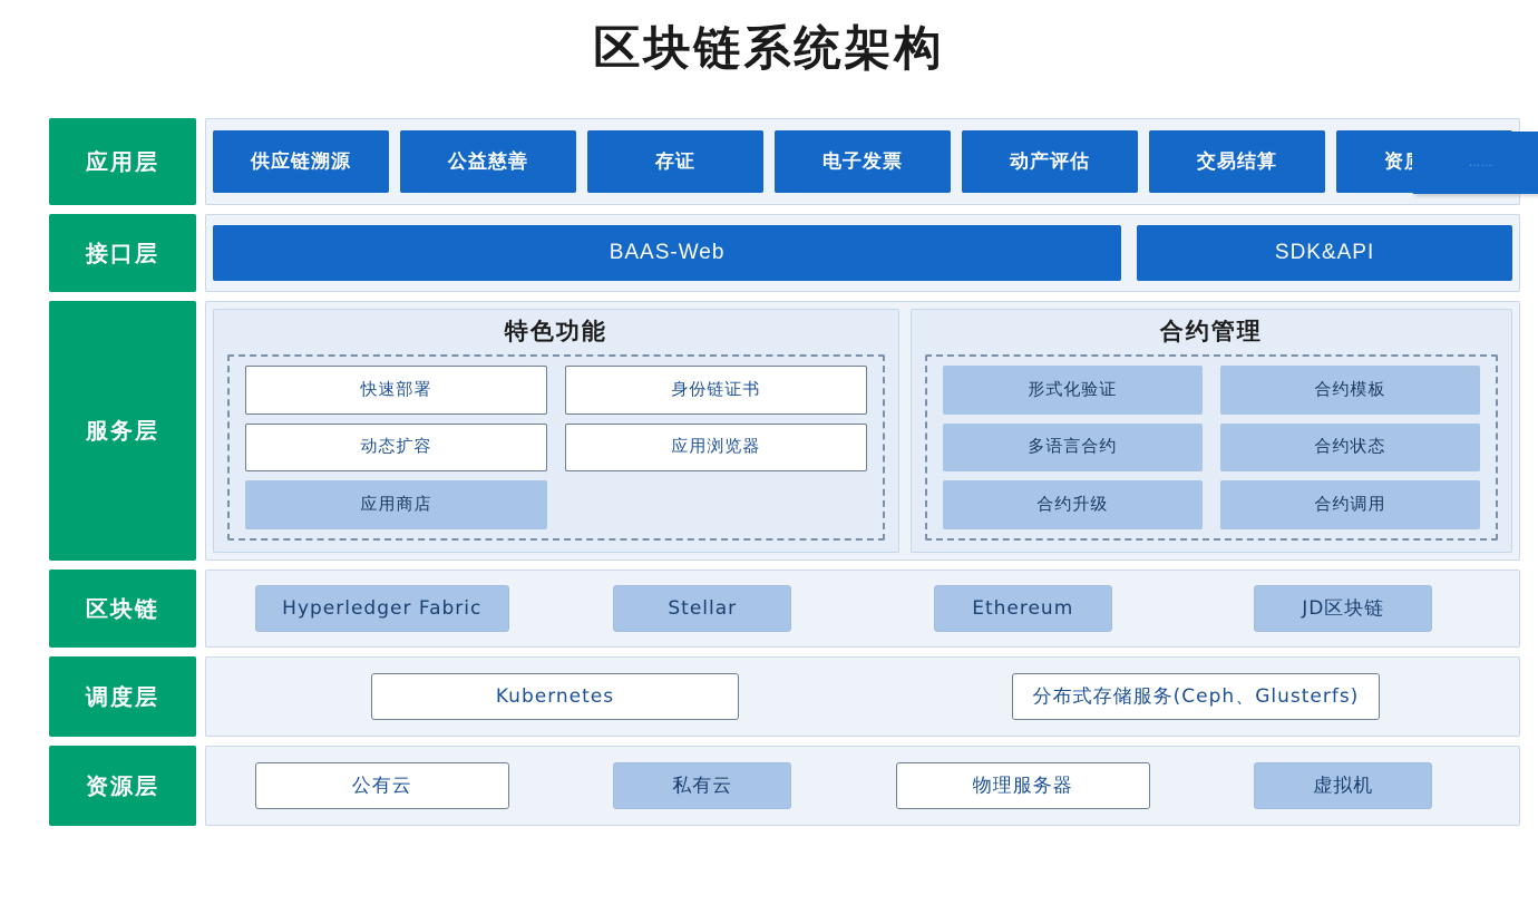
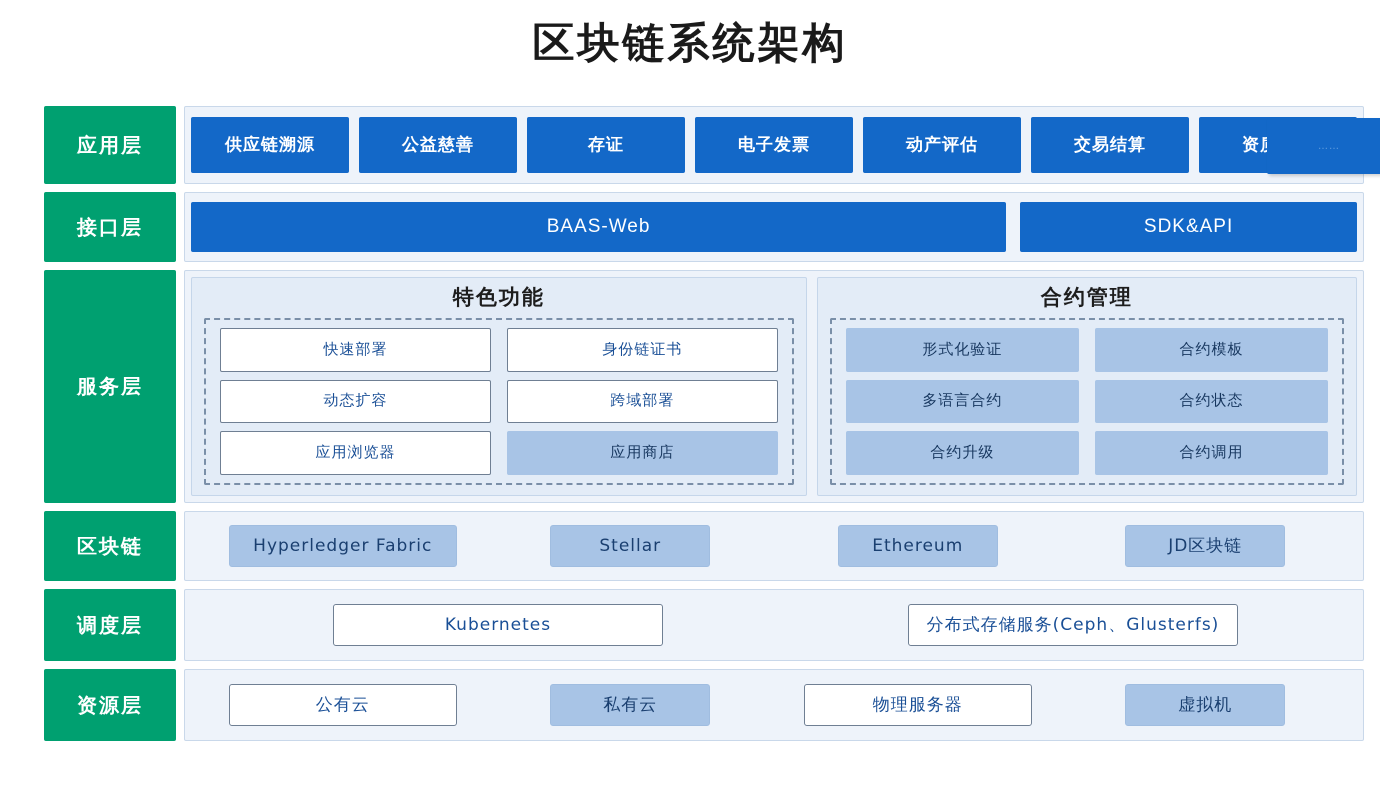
  区块链系统架构
  应用层
  供应链溯源
  公益慈善
  存证
  电子发票
  动产评估
  交易结算
  ……
  接口层
  BAAS-Web
  SDK&API
  服务层
  特色功能
  快速部署
  身份链证书
  动态扩容
+ 跨域部署
  应用浏览器
  应用商店
  合约管理
  形式化验证
  合约模板
  多语言合约
  合约状态
  合约升级
  合约调用
  区块链
  Hyperledger Fabric
  Stellar
  Ethereum
  JD区块链
  调度层
  Kubernetes
  分布式存储服务(Ceph、Glusterfs)
  资源层
  公有云
  私有云
  物理服务器
  虚拟机
